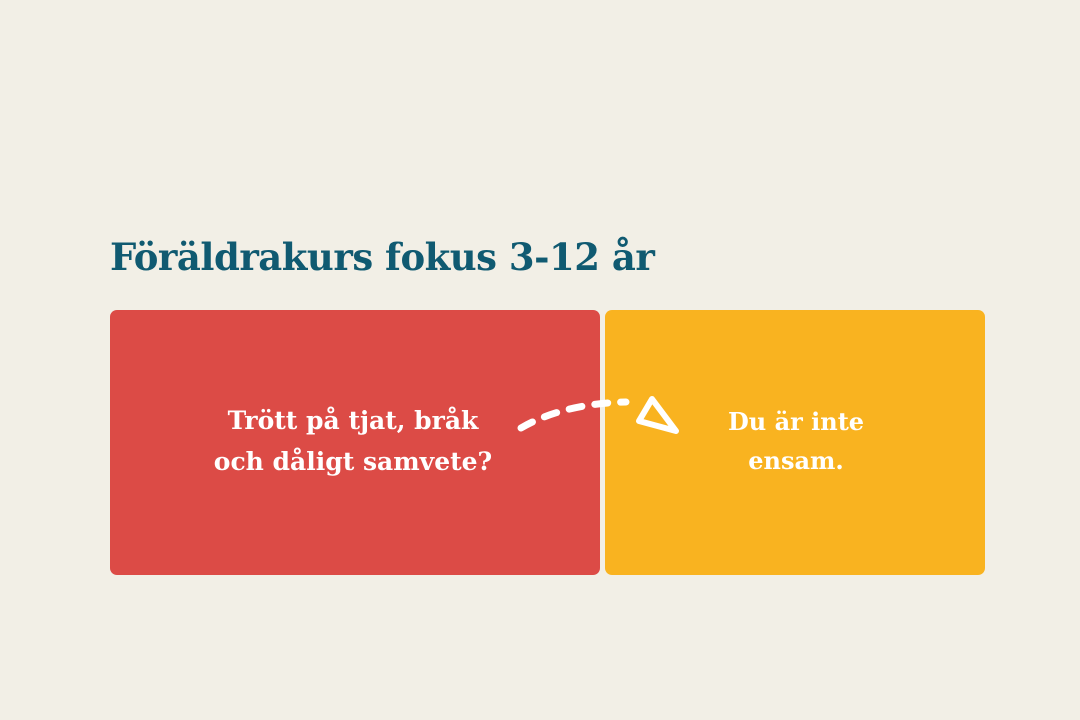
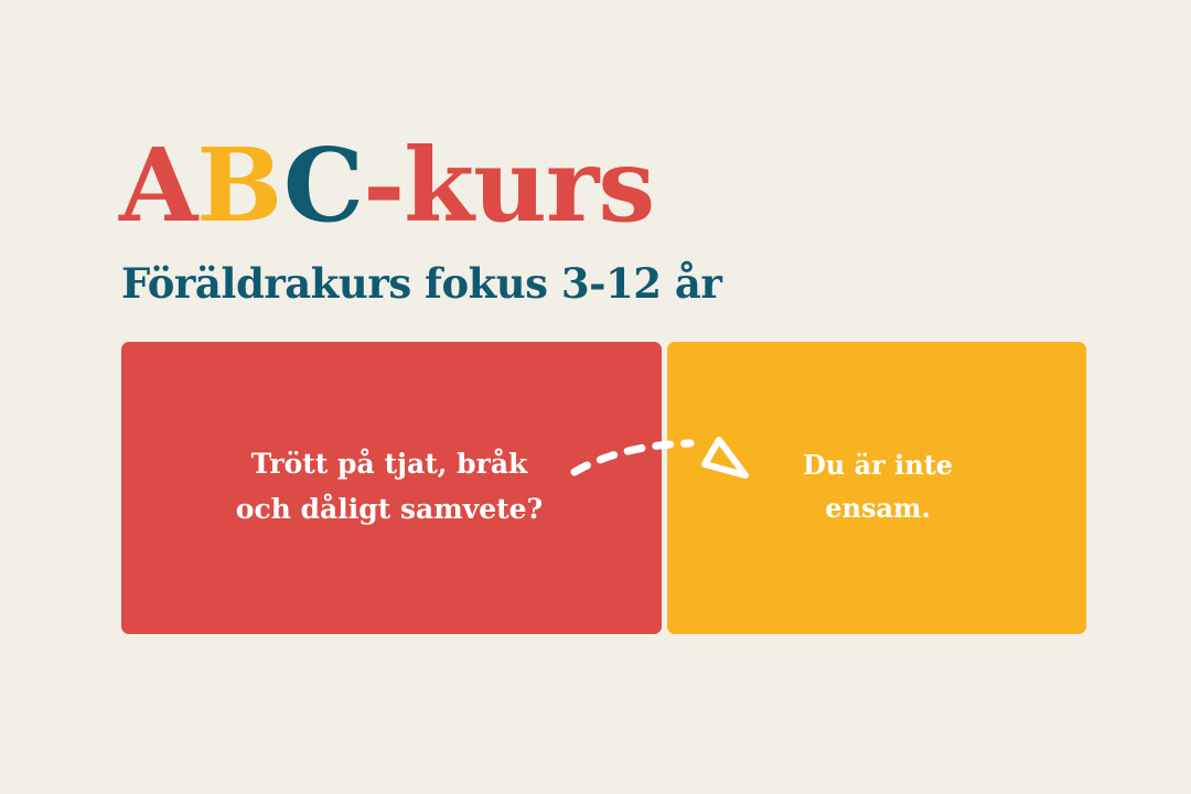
+ ABC-kurs
  Föräldrakurs fokus 3-12 år
  Trött på tjat, bråk
  och dåligt samvete?
  Du är inte
  ensam.
